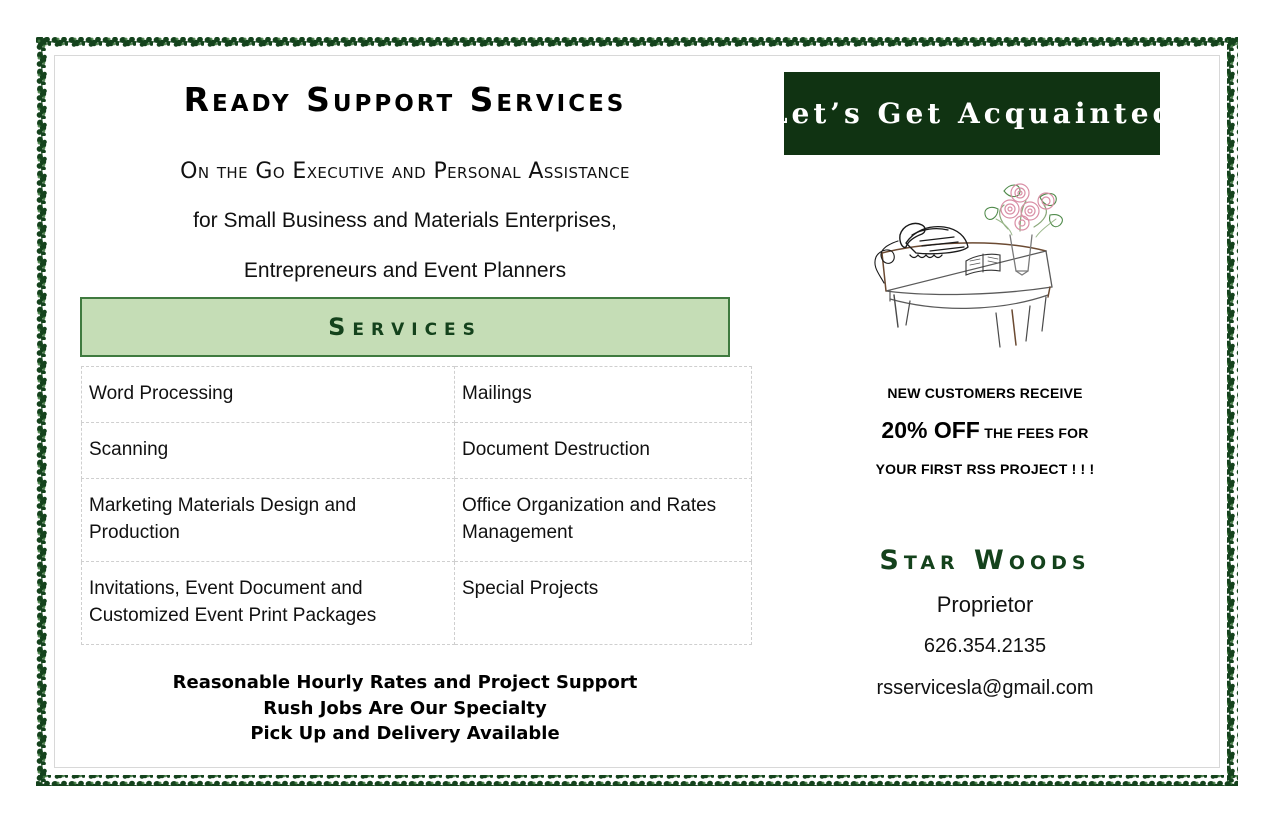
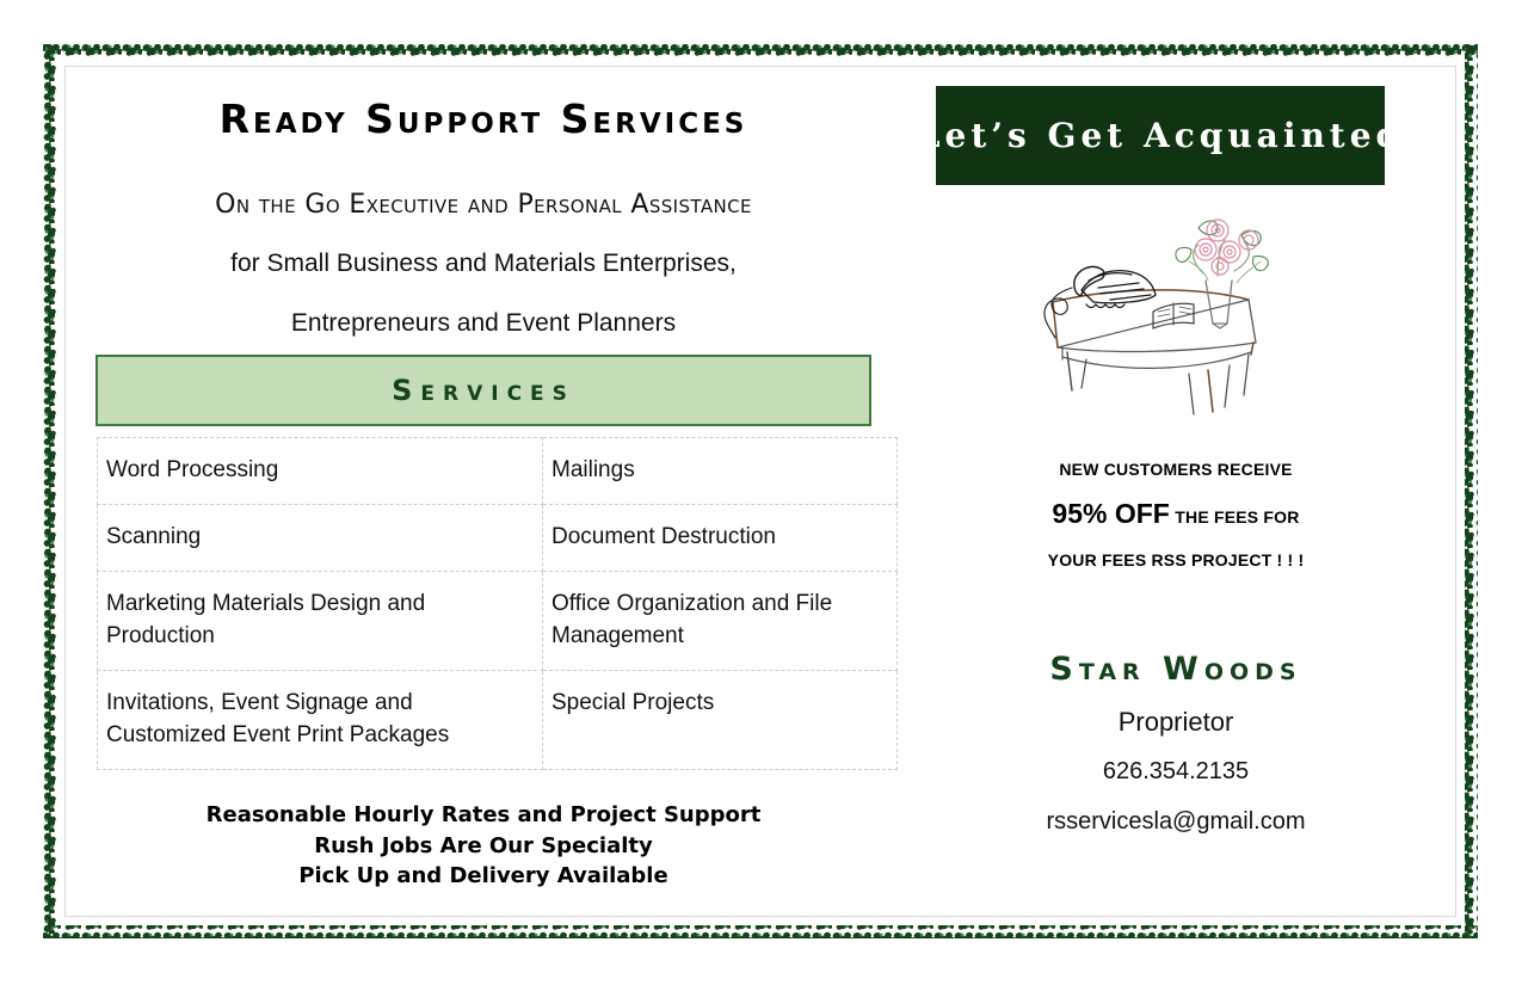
  Ready Support Services
  On the Go Executive and Personal Assistance
  for Small Business and Materials Enterprises,
  Entrepreneurs and Event Planners
  Services
  Word Processing	Mailings
  Scanning	Document Destruction
- Marketing Materials Design and Production	Office Organization and Rates Management
+ Marketing Materials Design and Production	Office Organization and File Management
- Invitations, Event Document and Customized Event Print Packages	Special Projects
+ Invitations, Event Signage and Customized Event Print Packages	Special Projects
  Reasonable Hourly Rates and Project Support
  Rush Jobs Are Our Specialty
  Pick Up and Delivery Available
  Let’s Get Acquainted
  NEW CUSTOMERS RECEIVE
- 20% OFF THE FEES FOR
+ 95% OFF THE FEES FOR
- YOUR FIRST RSS PROJECT ! ! !
+ YOUR FEES RSS PROJECT ! ! !
  Star Woods
  Proprietor
  626.354.2135
  rsservicesla@gmail.com
